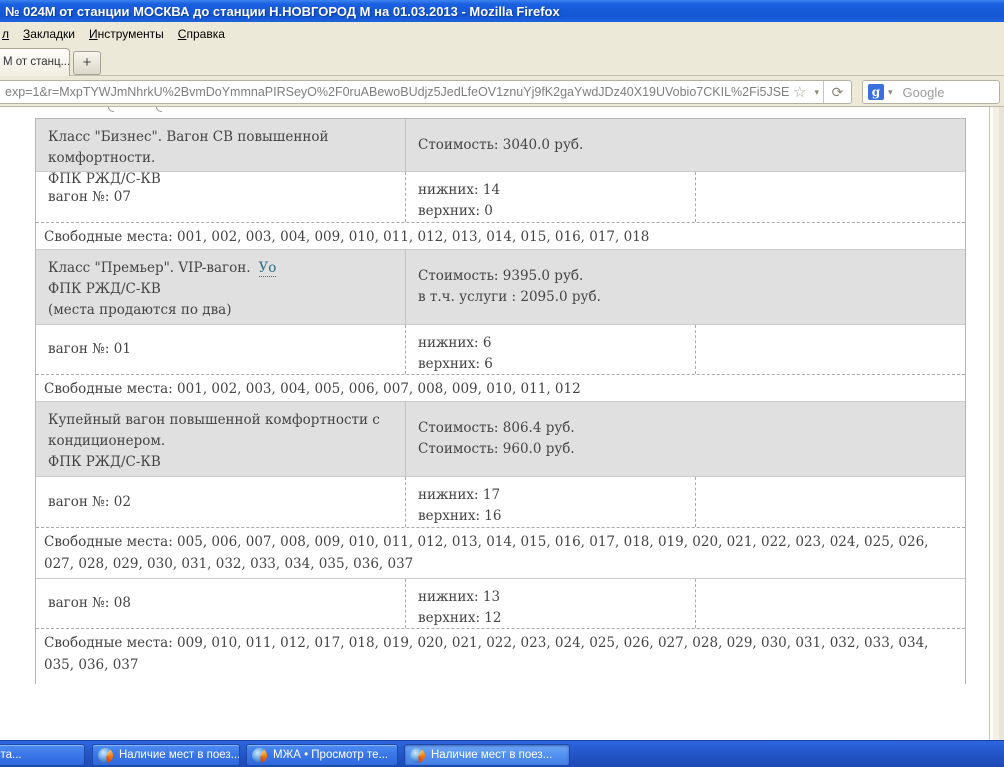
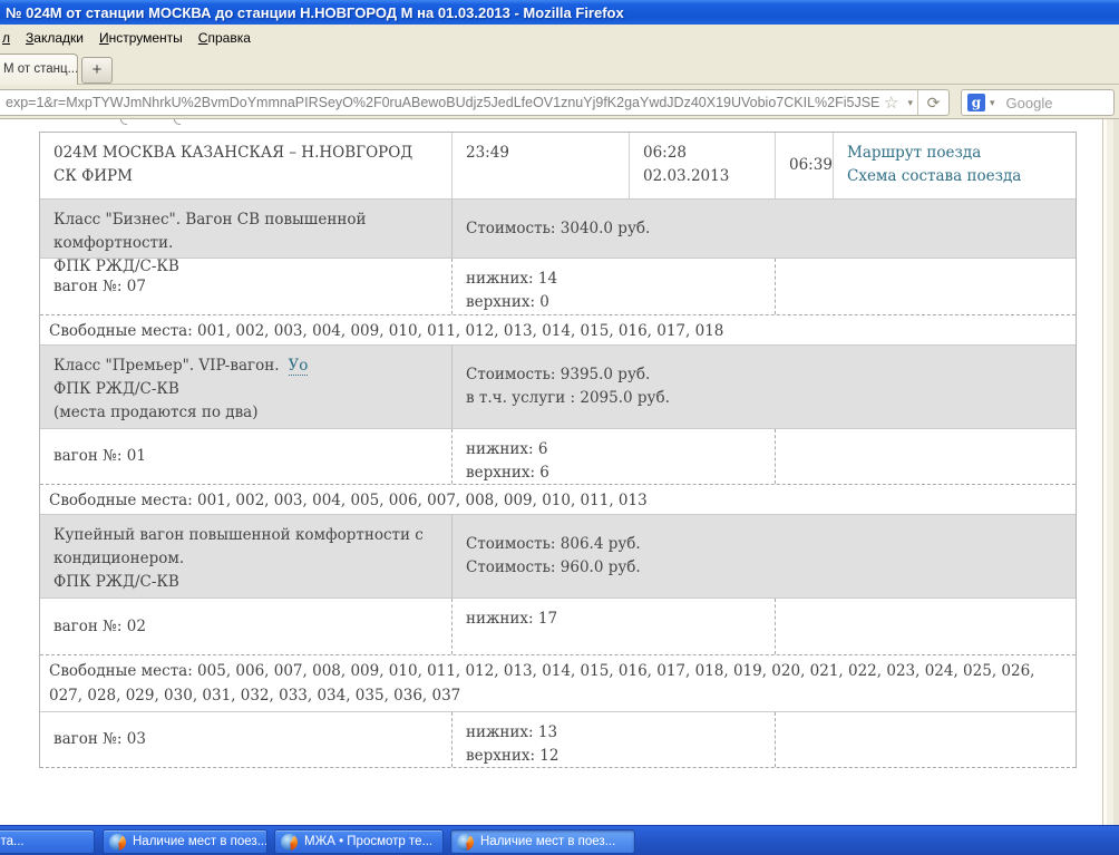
  № 024М от станции МОСКВА до станции Н.НОВГОРОД М на 01.03.2013 - Mozilla Firefox
  л
  Закладки
  Инструменты
  Справка
  М от станц...
  +
  exp=1&r=MxpTYWJmNhrkU%2BvmDoYmmnaPIRSeyO%2F0ruABewoBUdjz5JedLfeOV1znuYj9fK2gaYwdJDz40X19UVobio7CKIL%2Fi5JSE
  ☆
  ▾
  ⟳
  g
  ▾
  Google
+ 024М МОСКВА КАЗАНСКАЯ – Н.НОВГОРОД
+ СК ФИРМ
+ 23:49
+ 06:28
+ 02.03.2013
+ 06:39
+ Маршрут поезда
+ Схема состава поезда
  Класс "Бизнес". Вагон СВ повышенной комфортности.
  ФПК РЖД/С-КВ
  Стоимость: 3040.0 руб.
  вагон №: 07
  нижних: 14
  верхних: 0
  Свободные места: 001, 002, 003, 004, 009, 010, 011, 012, 013, 014, 015, 016, 017, 018
  Класс "Премьер". VIP-вагон. Уо
  ФПК РЖД/С-КВ
  (места продаются по два)
  Стоимость: 9395.0 руб.
  в т.ч. услуги : 2095.0 руб.
  вагон №: 01
  нижних: 6
  верхних: 6
- Свободные места: 001, 002, 003, 004, 005, 006, 007, 008, 009, 010, 011, 012
+ Свободные места: 001, 002, 003, 004, 005, 006, 007, 008, 009, 010, 011, 013
  Купейный вагон повышенной комфортности с кондиционером.
  ФПК РЖД/С-КВ
  Стоимость: 806.4 руб.
  Стоимость: 960.0 руб.
  вагон №: 02
  нижних: 17
- верхних: 16
  Свободные места: 005, 006, 007, 008, 009, 010, 011, 012, 013, 014, 015, 016, 017, 018, 019, 020, 021, 022, 023, 024, 025, 026, 027, 028, 029, 030, 031, 032, 033, 034, 035, 036, 037
- вагон №: 08
+ вагон №: 03
  нижних: 13
  верхних: 12
- Свободные места: 009, 010, 011, 012, 017, 018, 019, 020, 021, 022, 023, 024, 025, 026, 027, 028, 029, 030, 031, 032, 033, 034, 035, 036, 037
  Наличие мест в поез...
  МЖА • Просмотр те...
  Наличие мест в поез...
